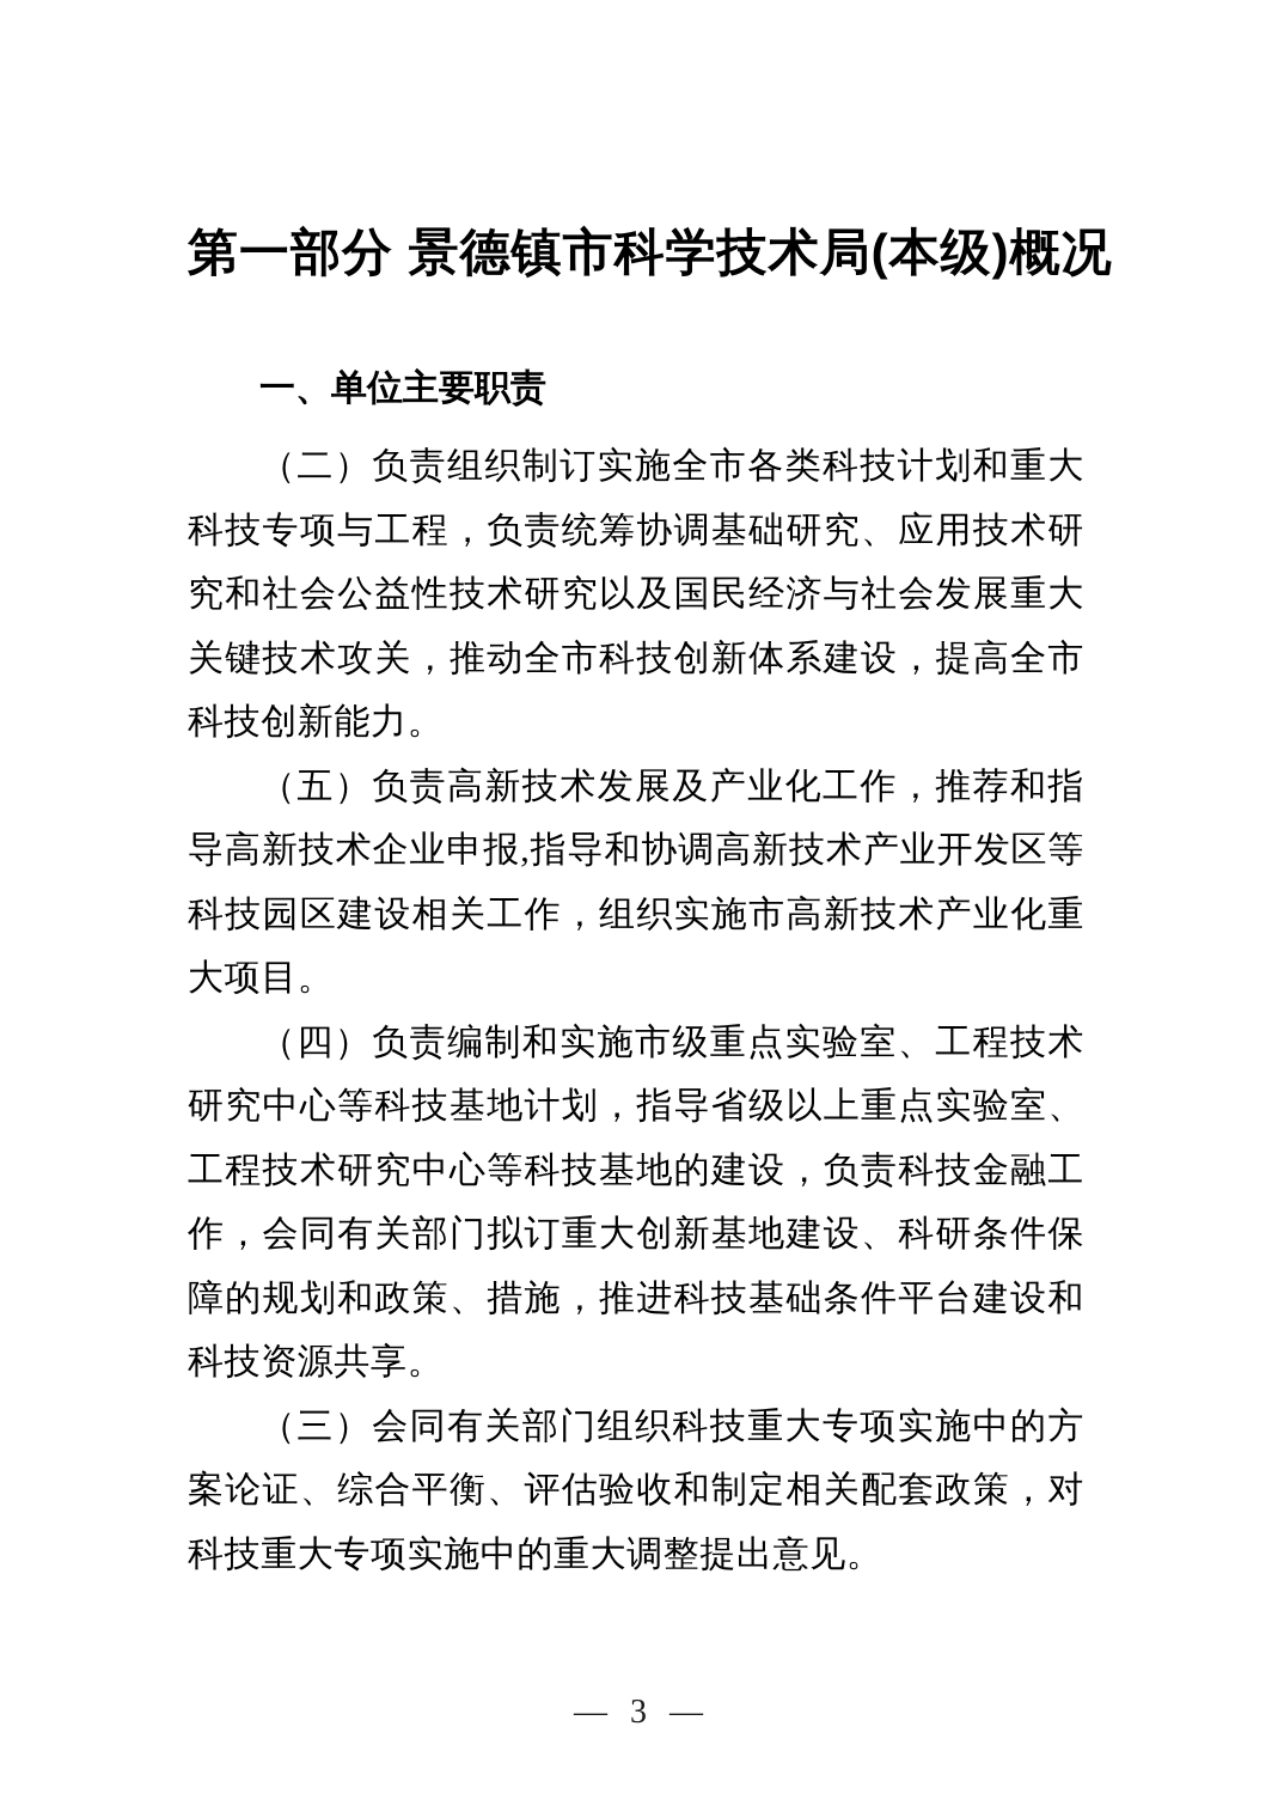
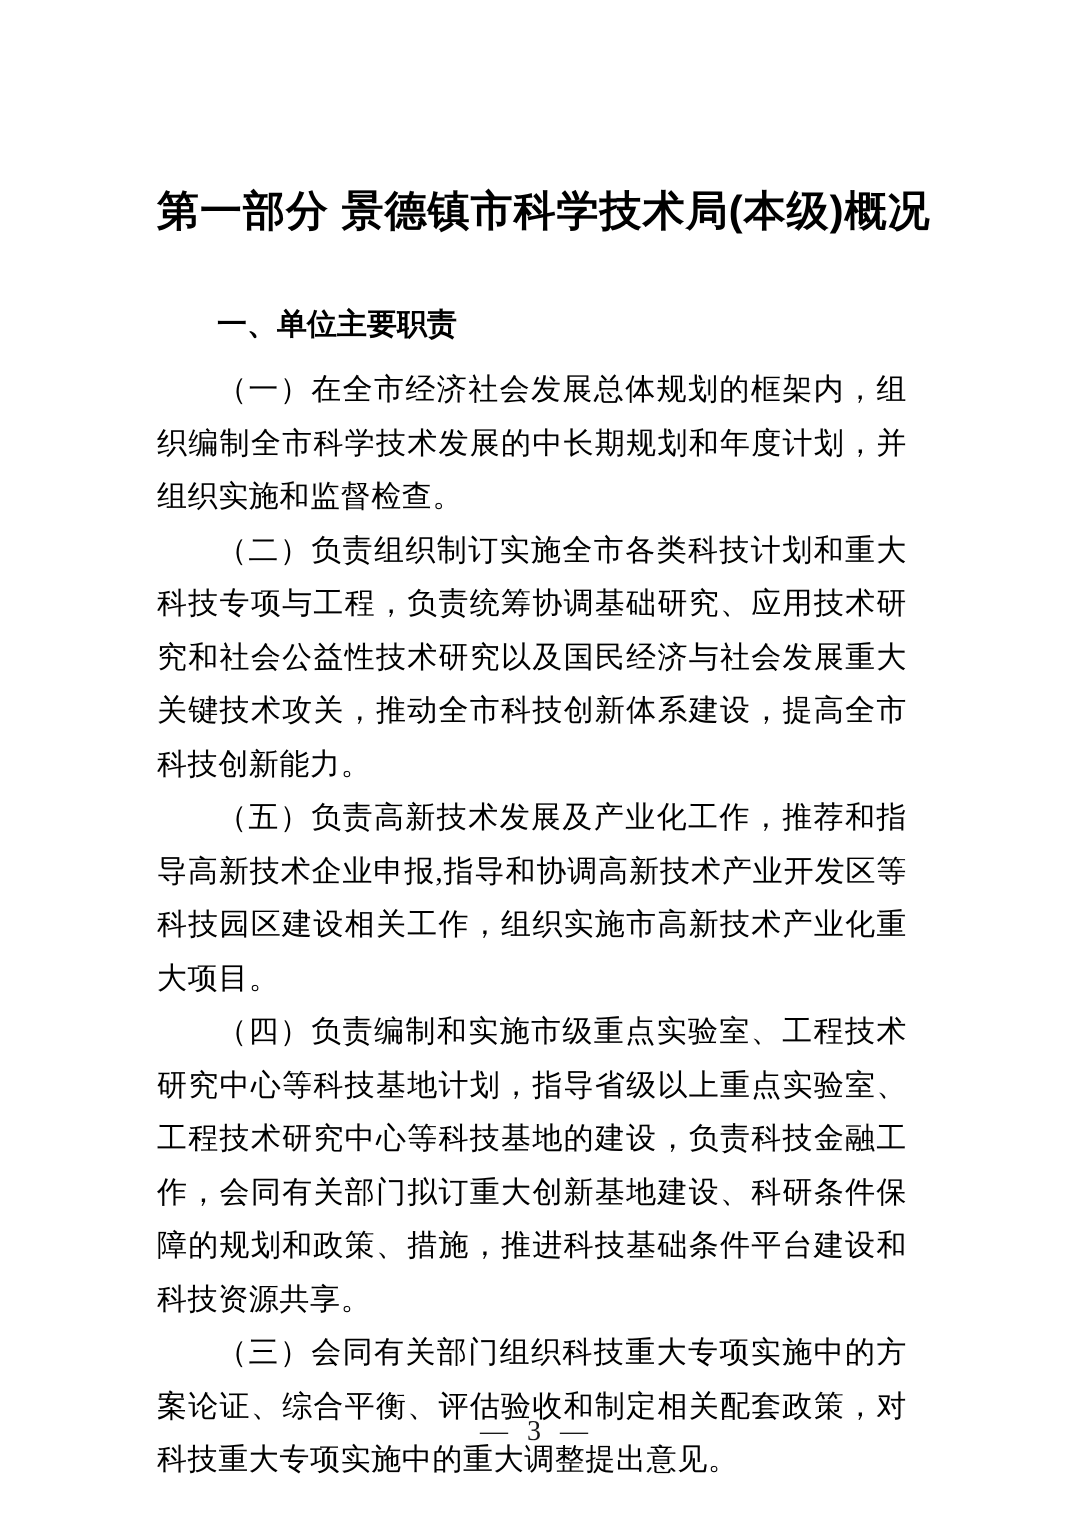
  第一部分 景德镇市科学技术局(本级)概况
  一、单位主要职责
+ （一）在全市经济社会发展总体规划的框架内，组织编制全市科学技术发展的中长期规划和年度计划，并组织实施和监督检查。
  （二）负责组织制订实施全市各类科技计划和重大科技专项与工程，负责统筹协调基础研究、应用技术研究和社会公益性技术研究以及国民经济与社会发展重大关键技术攻关，推动全市科技创新体系建设，提高全市科技创新能力。
  （五）负责高新技术发展及产业化工作，推荐和指导高新技术企业申报,指导和协调高新技术产业开发区等科技园区建设相关工作，组织实施市高新技术产业化重大项目。
  （四）负责编制和实施市级重点实验室、工程技术研究中心等科技基地计划，指导省级以上重点实验室、工程技术研究中心等科技基地的建设，负责科技金融工作，会同有关部门拟订重大创新基地建设、科研条件保障的规划和政策、措施，推进科技基础条件平台建设和科技资源共享。
  （三）会同有关部门组织科技重大专项实施中的方案论证、综合平衡、评估验收和制定相关配套政策，对科技重大专项实施中的重大调整提出意见。
  — 3 —
